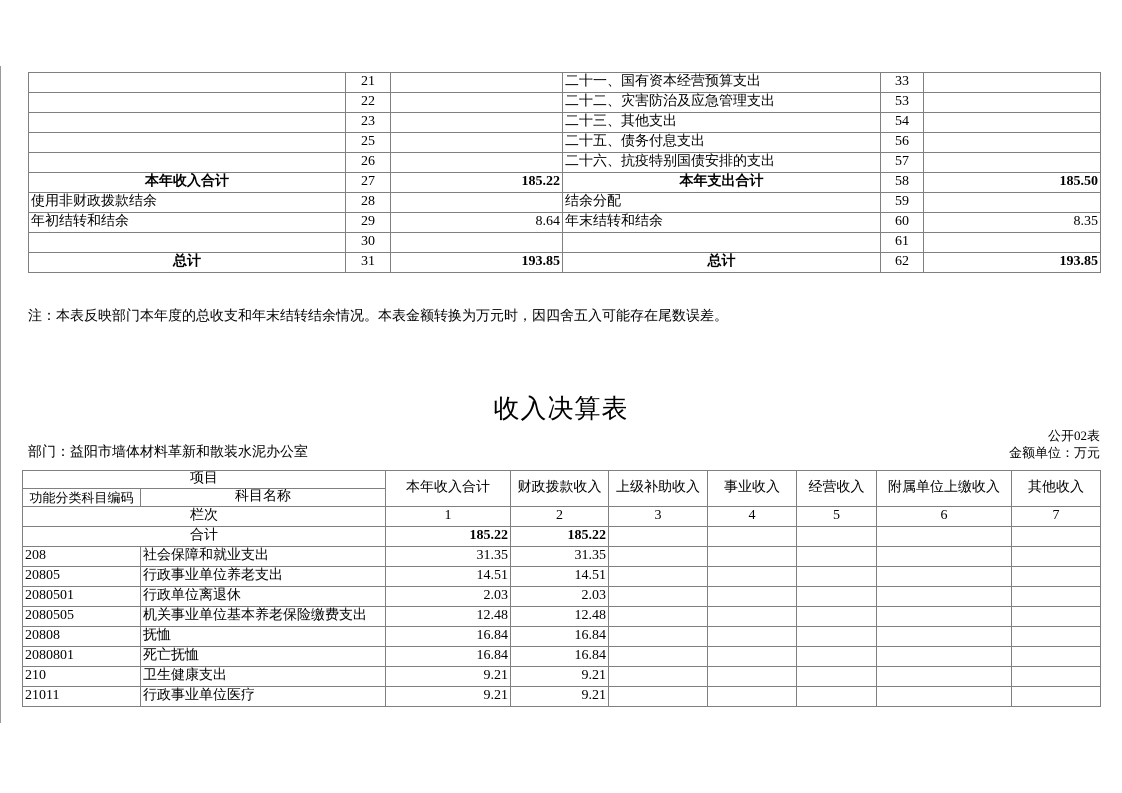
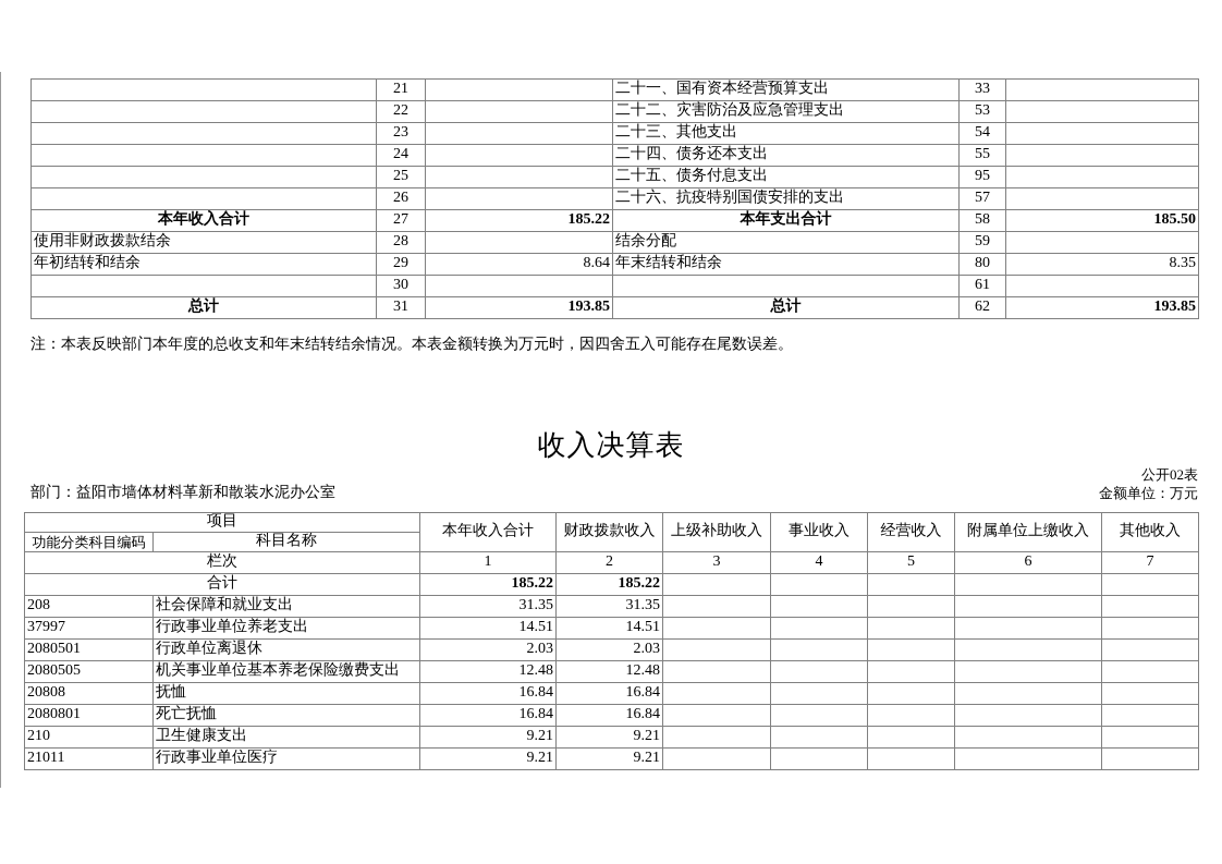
  	21		二十一、国有资本经营预算支出	33
  	22		二十二、灾害防治及应急管理支出	53
  	23		二十三、其他支出	54
+ 	24		二十四、债务还本支出	55
- 	25		二十五、债务付息支出	56
+ 	25		二十五、债务付息支出	95
  	26		二十六、抗疫特别国债安排的支出	57
  本年收入合计	27	185.22	本年支出合计	58	185.50
  使用非财政拨款结余	28		结余分配	59
- 年初结转和结余	29	8.64	年末结转和结余	60	8.35
+ 年初结转和结余	29	8.64	年末结转和结余	80	8.35
  	30			61
  总计	31	193.85	总计	62	193.85
  注：本表反映部门本年度的总收支和年末结转结余情况。本表金额转换为万元时，因四舍五入可能存在尾数误差。
  收入决算表
  公开02表
  部门：益阳市墙体材料革新和散装水泥办公室
  金额单位：万元
  项目	本年收入合计	财政拨款收入	上级补助收入	事业收入	经营收入	附属单位上缴收入	其他收入
  功能分类科目编码	科目名称
  栏次	1	2	3	4	5	6	7
  合计	185.22	185.22
  208	社会保障和就业支出	31.35	31.35
- 20805	行政事业单位养老支出	14.51	14.51
+ 37997	行政事业单位养老支出	14.51	14.51
  2080501	行政单位离退休	2.03	2.03
  2080505	机关事业单位基本养老保险缴费支出	12.48	12.48
  20808	抚恤	16.84	16.84
  2080801	死亡抚恤	16.84	16.84
  210	卫生健康支出	9.21	9.21
  21011	行政事业单位医疗	9.21	9.21
